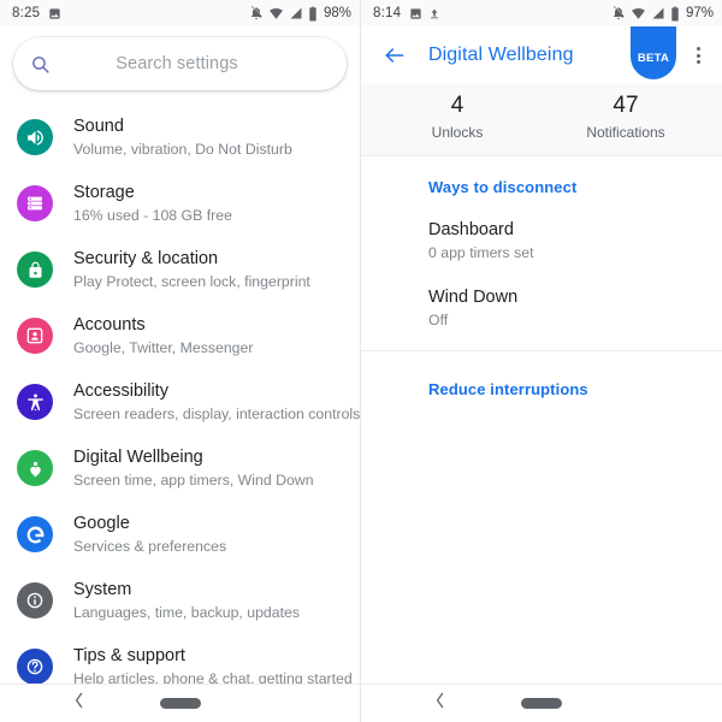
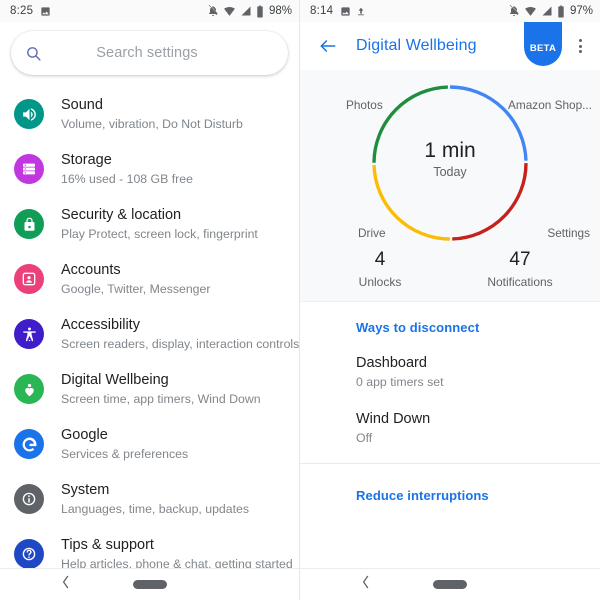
  8:25
  98%
  Search settings
  Sound
  Volume, vibration, Do Not Disturb
  Storage
  16% used - 108 GB free
  Security & location
  Play Protect, screen lock, fingerprint
  Accounts
  Google, Twitter, Messenger
  Accessibility
  Screen readers, display, interaction controls
  Digital Wellbeing
  Screen time, app timers, Wind Down
  Google
  Services & preferences
  System
  Languages, time, backup, updates
  Tips & support
  Help articles, phone & chat, getting started
  8:14
  97%
  Digital Wellbeing
  BETA
+ Photos
+ Amazon Shop...
+ Drive
+ Settings
+ 1 min
+ Today
  4
  Unlocks
  47
  Notifications
  Ways to disconnect
  Dashboard
  0 app timers set
  Wind Down
  Off
  Reduce interruptions
